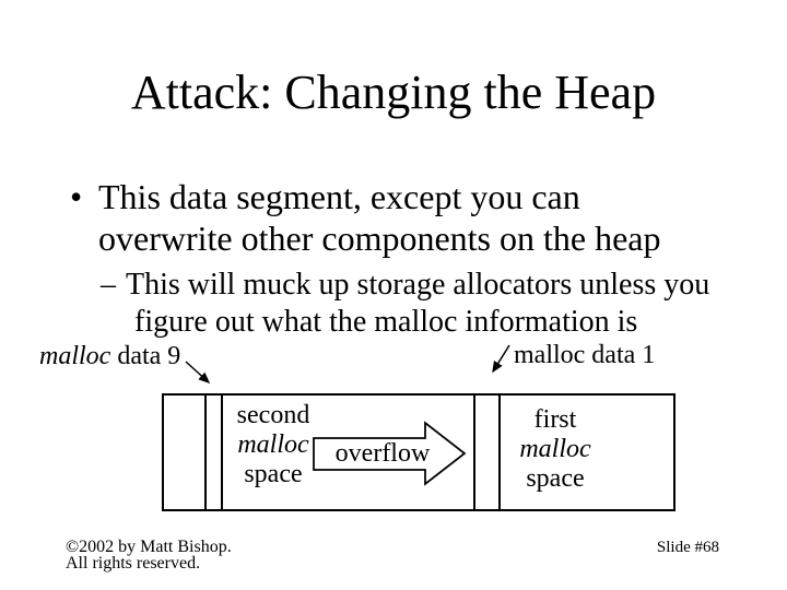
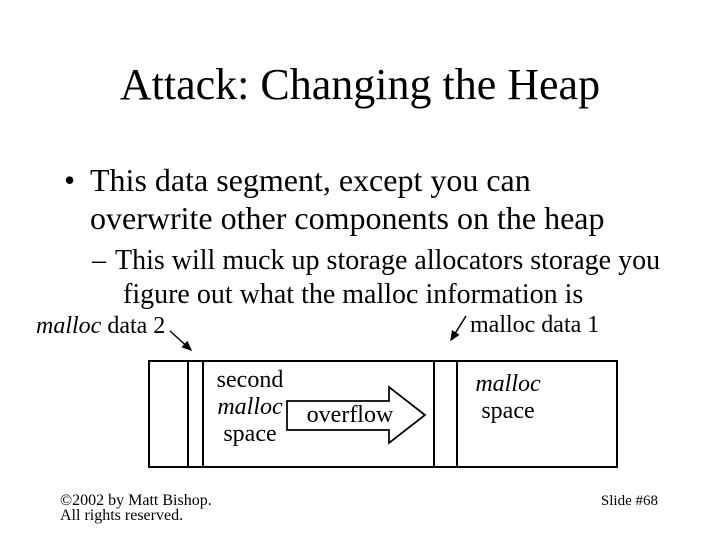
  Attack: Changing the Heap
  •
  This data segment, except you can
  overwrite other components on the heap
  –
- This will muck up storage allocators unless you
+ This will muck up storage allocators storage you
  figure out what the malloc information is
- malloc data 9
+ malloc data 2
  malloc data 1
  second
  malloc
  space
- first
  malloc
  space
  overflow
  ©2002 by Matt Bishop.
  All rights reserved.
  Slide #68
